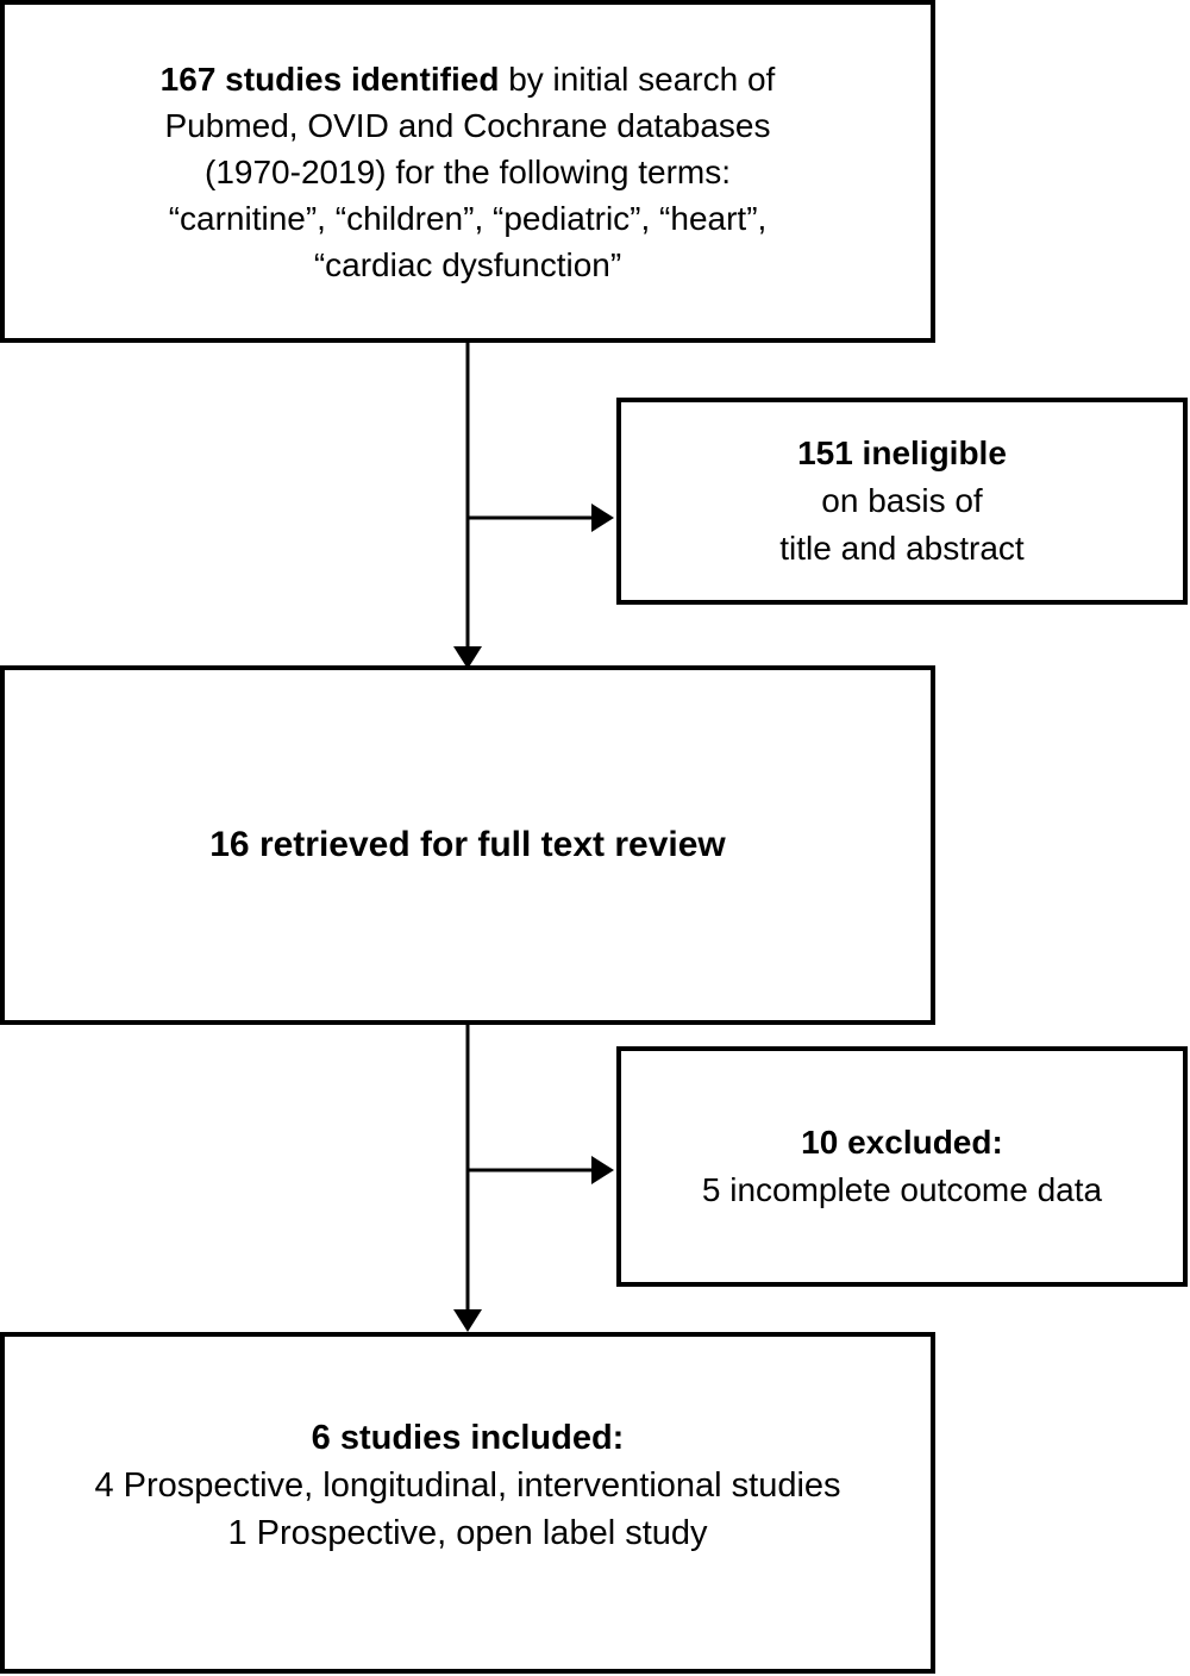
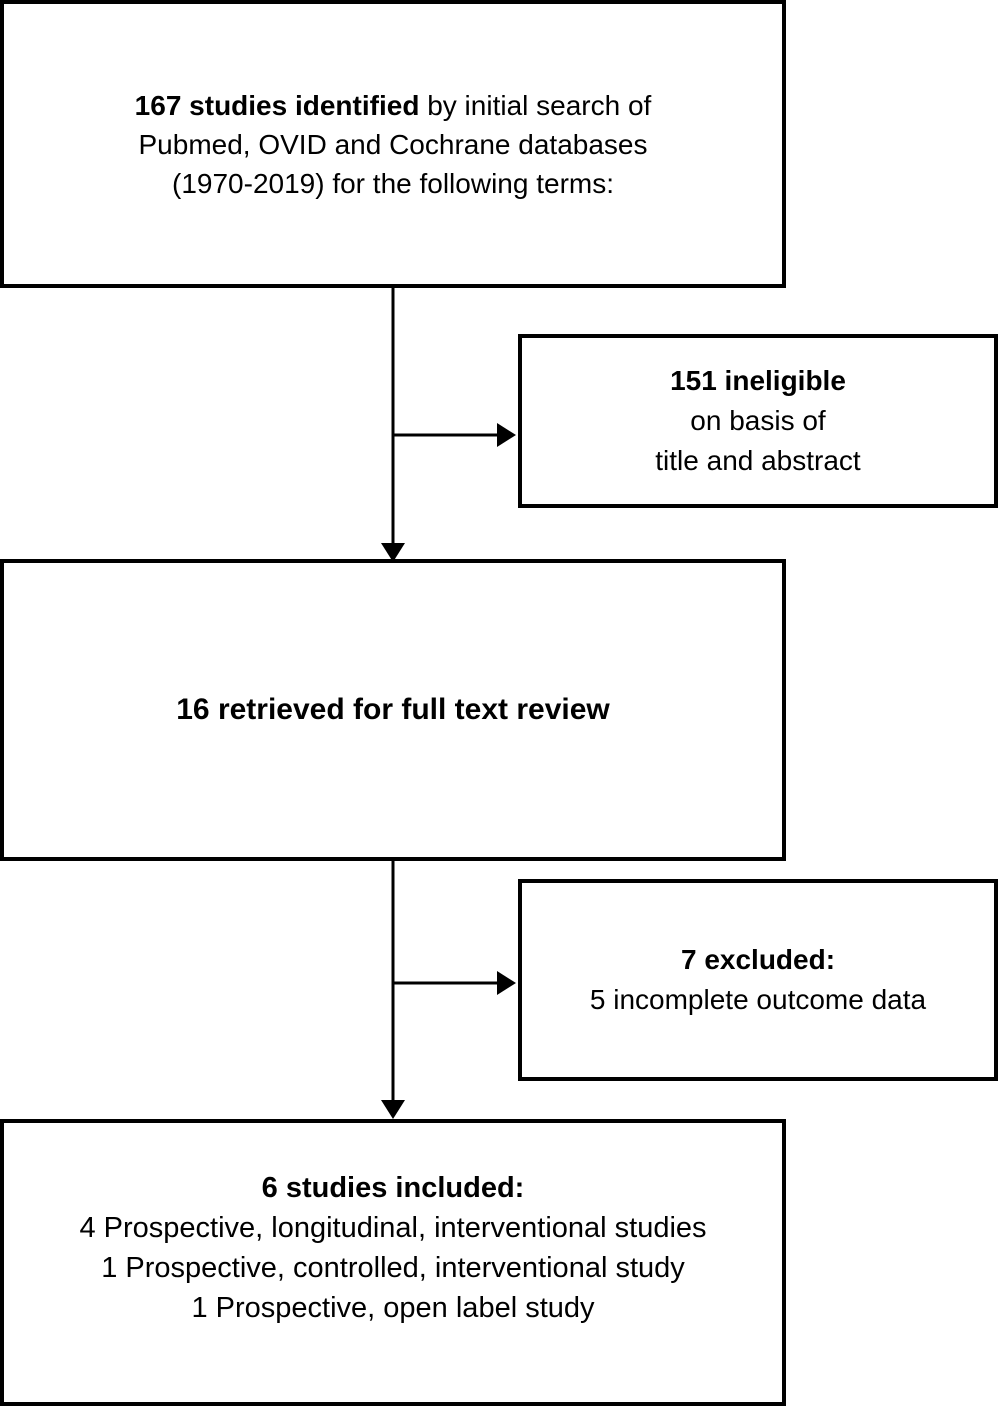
  167 studies identified by initial search of
  Pubmed, OVID and Cochrane databases
  (1970-2019) for the following terms:
- “carnitine”, “children”, “pediatric”, “heart”,
- “cardiac dysfunction”
  151 ineligible
  on basis of
  title and abstract
  16 retrieved for full text review
- 10 excluded:
+ 7 excluded:
  5 incomplete outcome data
  6 studies included:
  4 Prospective, longitudinal, interventional studies
+ 1 Prospective, controlled, interventional study
  1 Prospective, open label study
